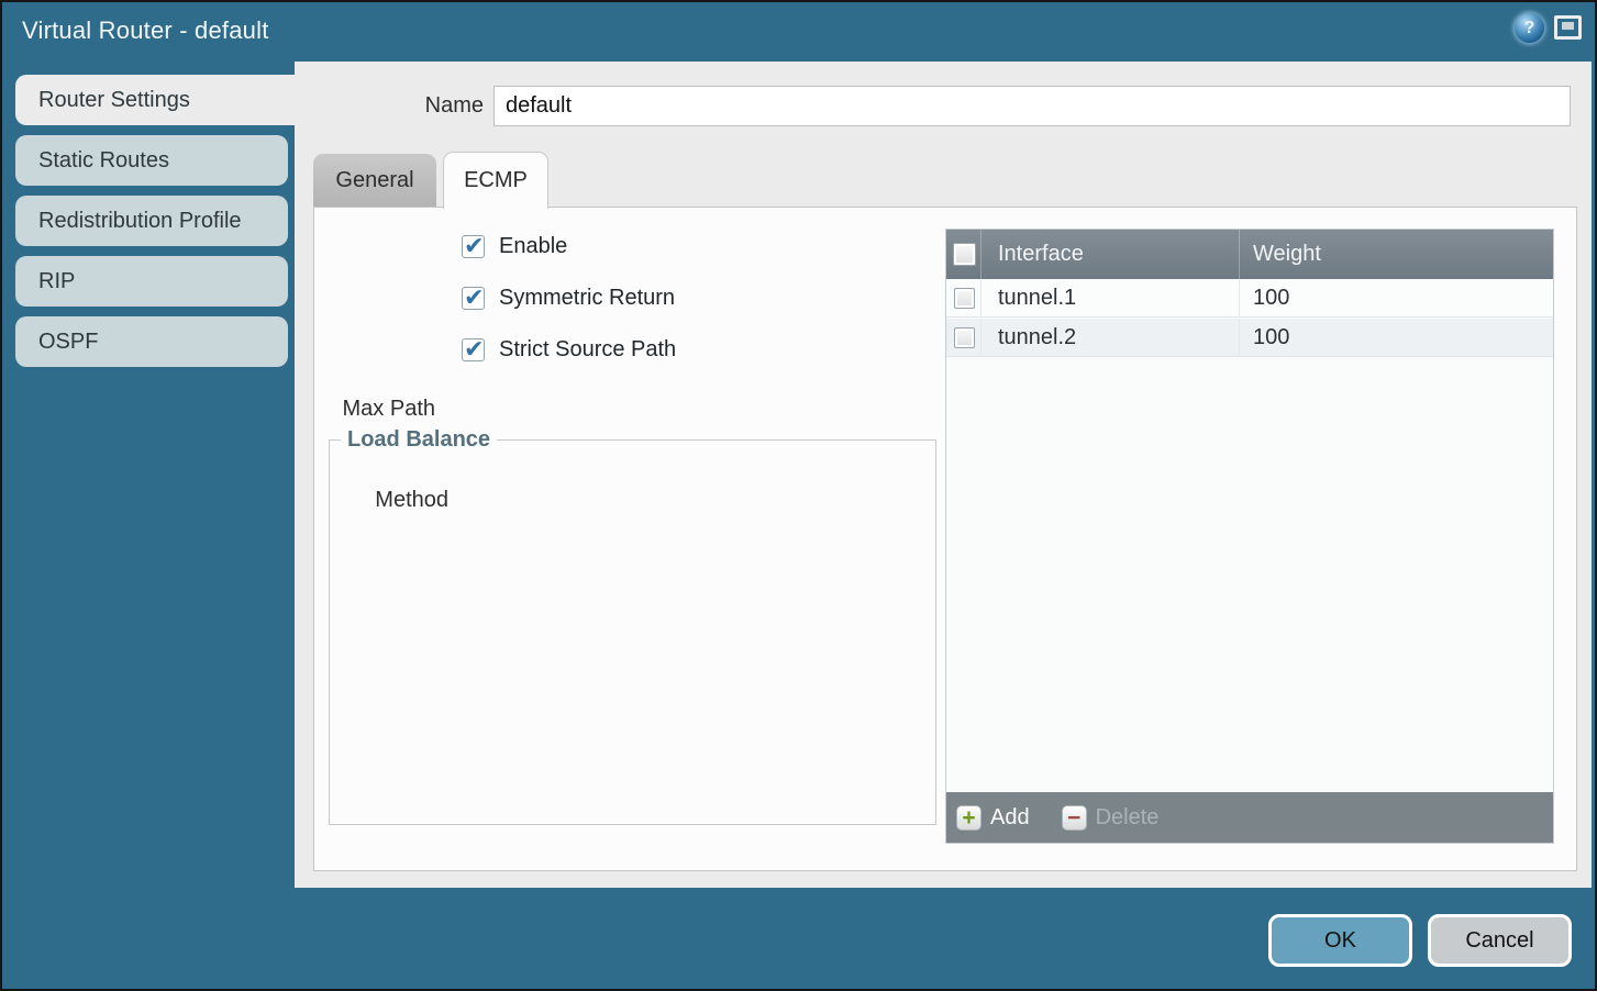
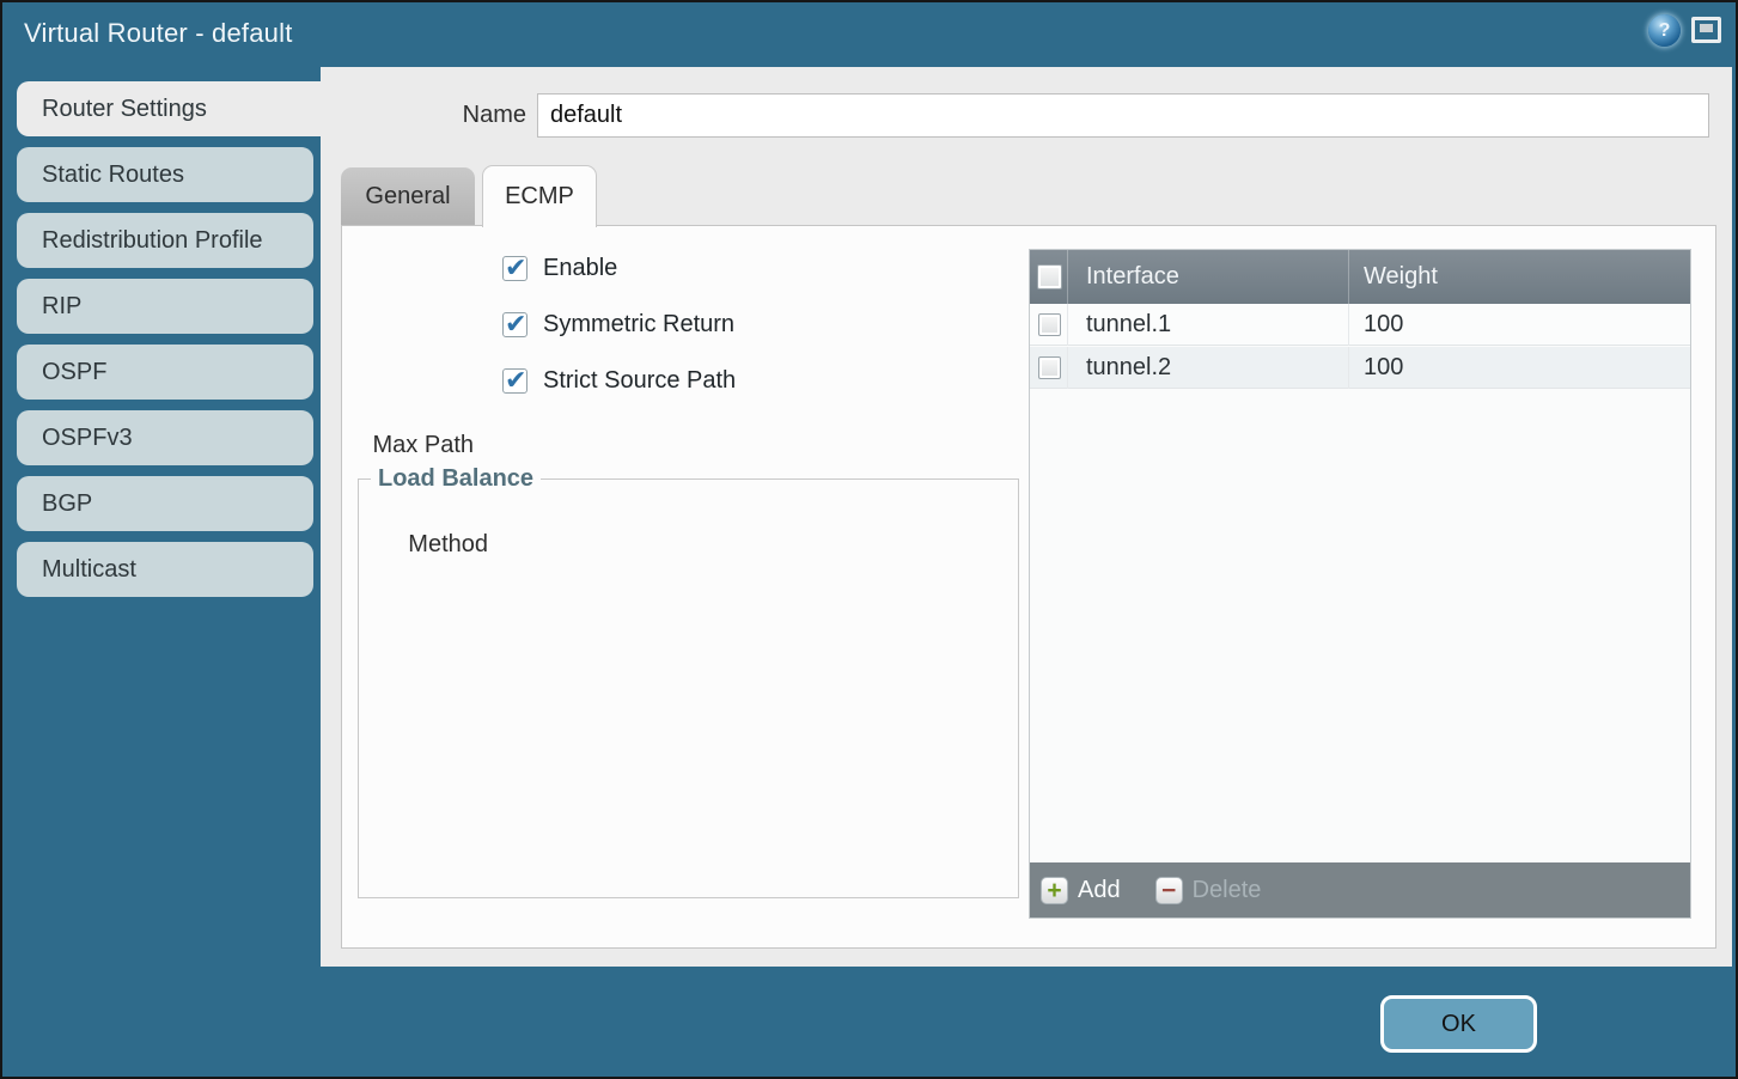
  Virtual Router - default
  ?
  Router Settings
  Static Routes
  Redistribution Profile
  RIP
  OSPF
+ OSPFv3
+ BGP
+ Multicast
  Name
  default
  General
  ECMP
  Enable
  Symmetric Return
  Strict Source Path
  Max Path
  Load Balance
  Method
  Interface
  Weight
  tunnel.1
  100
  tunnel.2
  100
  +
  Add
  −
  Delete
  OK
- Cancel
